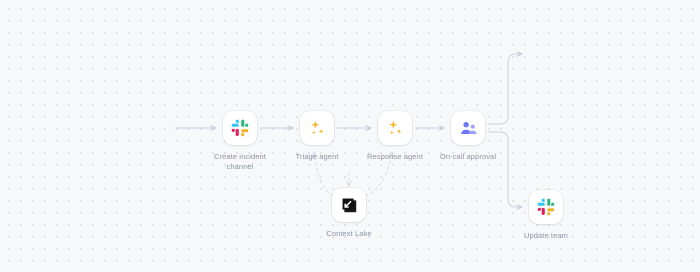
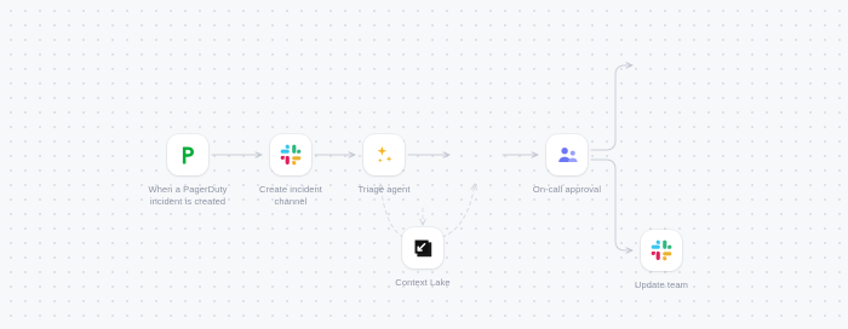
+ When a PagerDuty
+ incident is created
  Create incident
  channel
  Triage agent
- Response agent
  On-call approval
  Update team
  Context Lake
